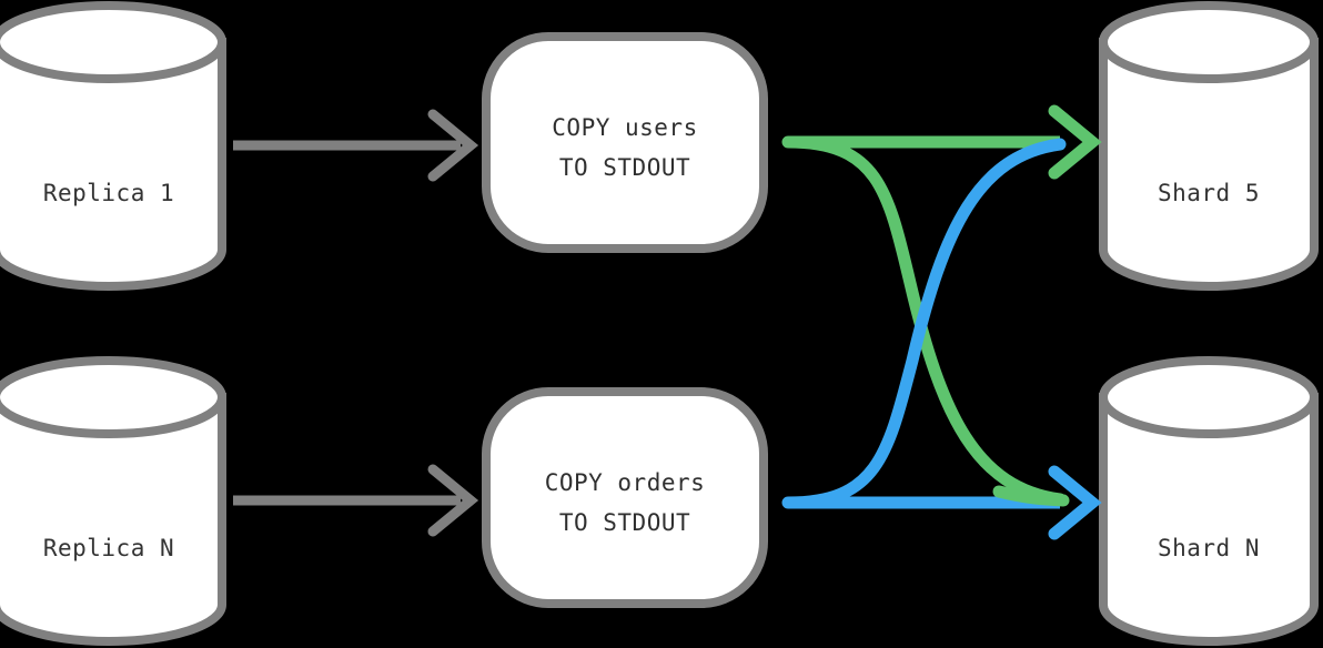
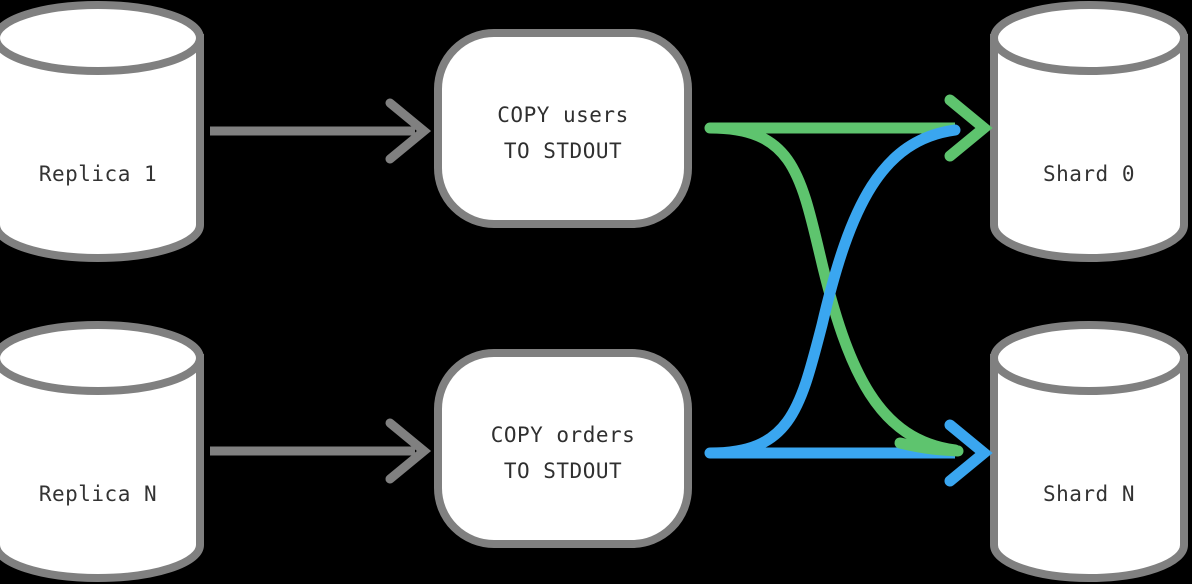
  Replica 1
  Replica N
- Shard 5
+ Shard 0
  Shard N
  COPY users
  TO STDOUT
  COPY orders
  TO STDOUT
